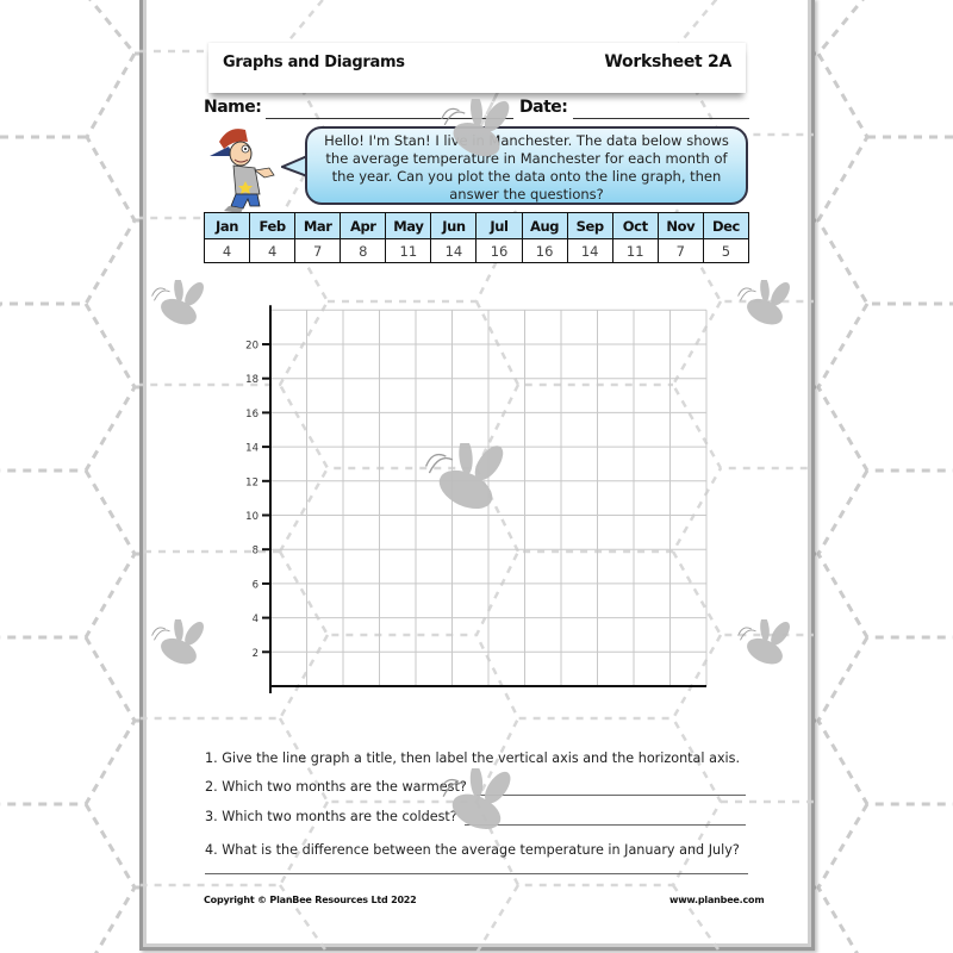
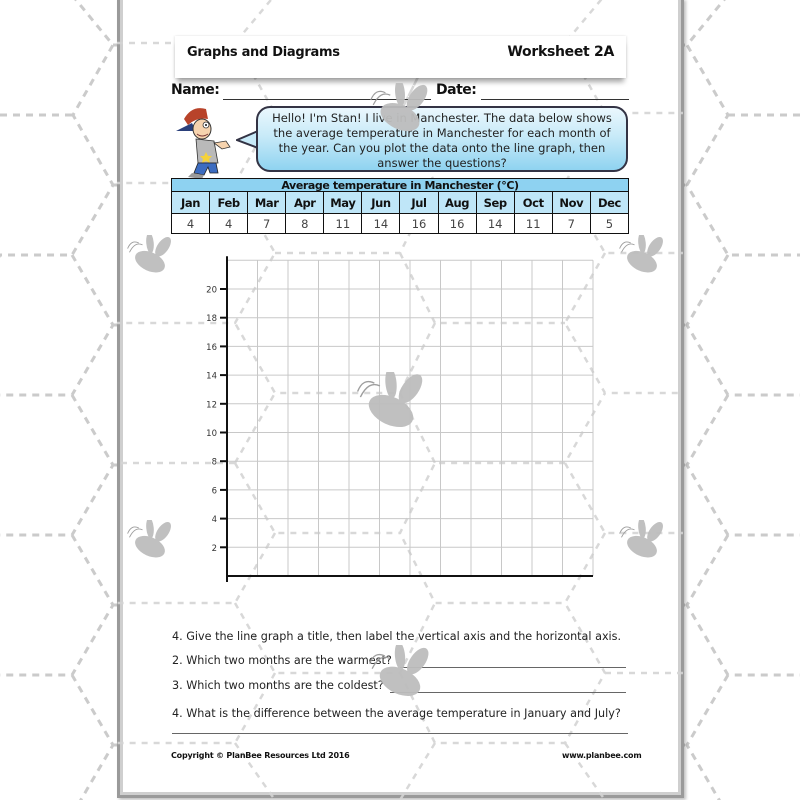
  Graphs and Diagrams
  Worksheet 2A
  Name:
  Date:
  Hello! I'm Stan! I livanchester. The data below shows the average temperature in Manchester for each month of the year. Can you plot the data onto the line graph, then answer the questions?
+ Average temperature in Manchester (°C)
  Jan	Feb	Mar	Apr	May	Jun	Jul	Aug	Sep	Oct	Nov	Dec
  4	4	7	8	11	14	16	16	14	11	7	5
  2
  4
  6
  8
  10
  12
  14
  16
  18
  20
- 1. Give the line graph a title, then label the vertical axis and the horizontal axis.
+ 4. Give the line graph a title, then label the vertical axis and the horizontal axis.
  2. Which two months are the warmet?
  3. Which two months are the coldest?
  4. What is the difference between the average temperature in January and July?
- Copyright © PlanBee Resources Ltd 2022
+ Copyright © PlanBee Resources Ltd 2016
  www.planbee.com
